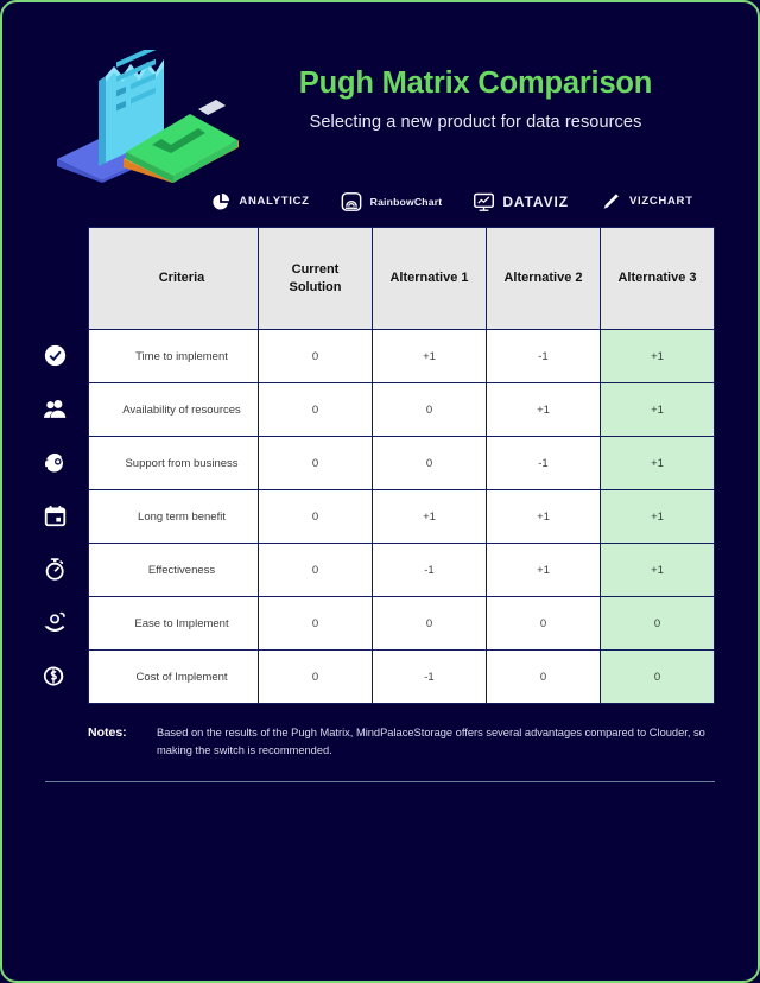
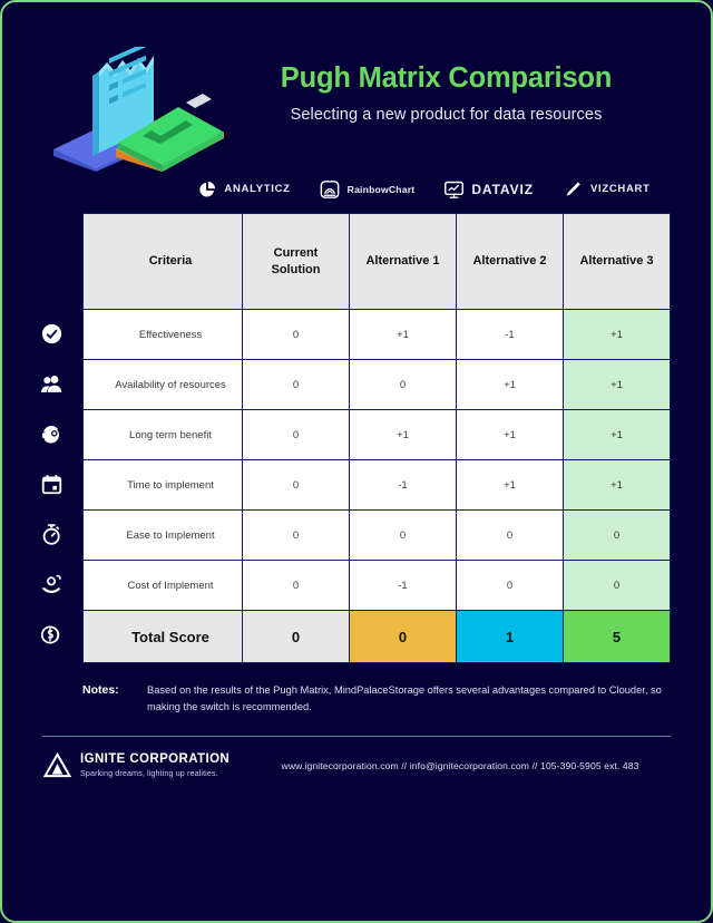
  Pugh Matrix Comparison
  Selecting a new product for data resources
  ANALYTICZ
  RainbowChart
  DATAVIZ
  VIZCHART
  Criteria	Current Solution	Alternative 1	Alternative 2	Alternative 3
- Time to implement	0	+1	-1	+1
+ Effectiveness	0	+1	-1	+1
  Availability of resources	0	0	+1	+1
- Support from business	0	0	-1	+1
  Long term benefit	0	+1	+1	+1
- Effectiveness	0	-1	+1	+1
+ Time to implement	0	-1	+1	+1
  Ease to Implement	0	0	0	0
  Cost of Implement	0	-1	0	0
+ Total Score	0	0	1	5
  Notes:
  Based on the results of the Pugh Matrix, MindPalaceStorage offers several advantages compared to Clouder, so making the switch is recommended.
+ IGNITE CORPORATION
+ Sparking dreams, lighting up realities.
+ www.ignitecorporation.com // info@ignitecorporation.com // 105-390-5905 ext. 483
